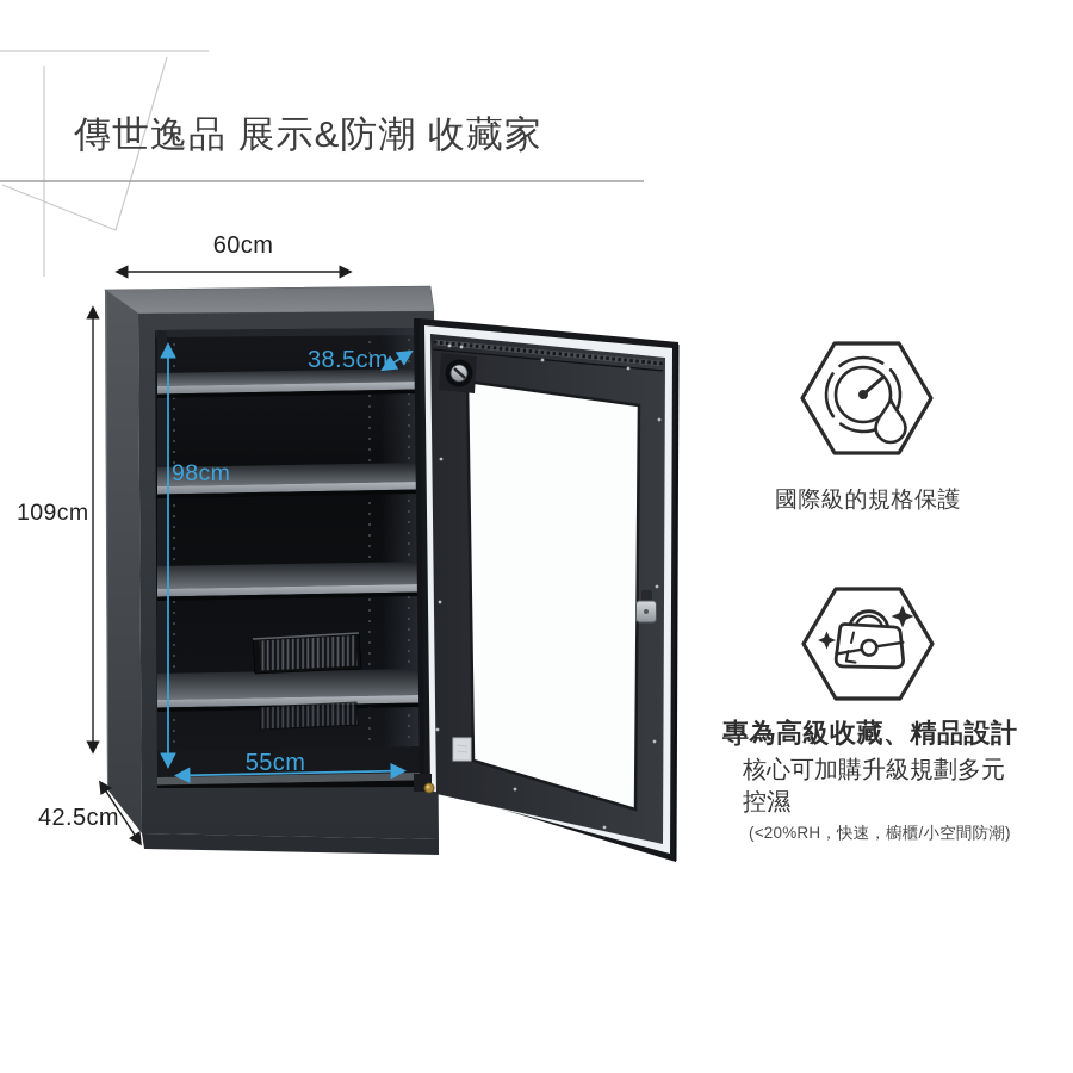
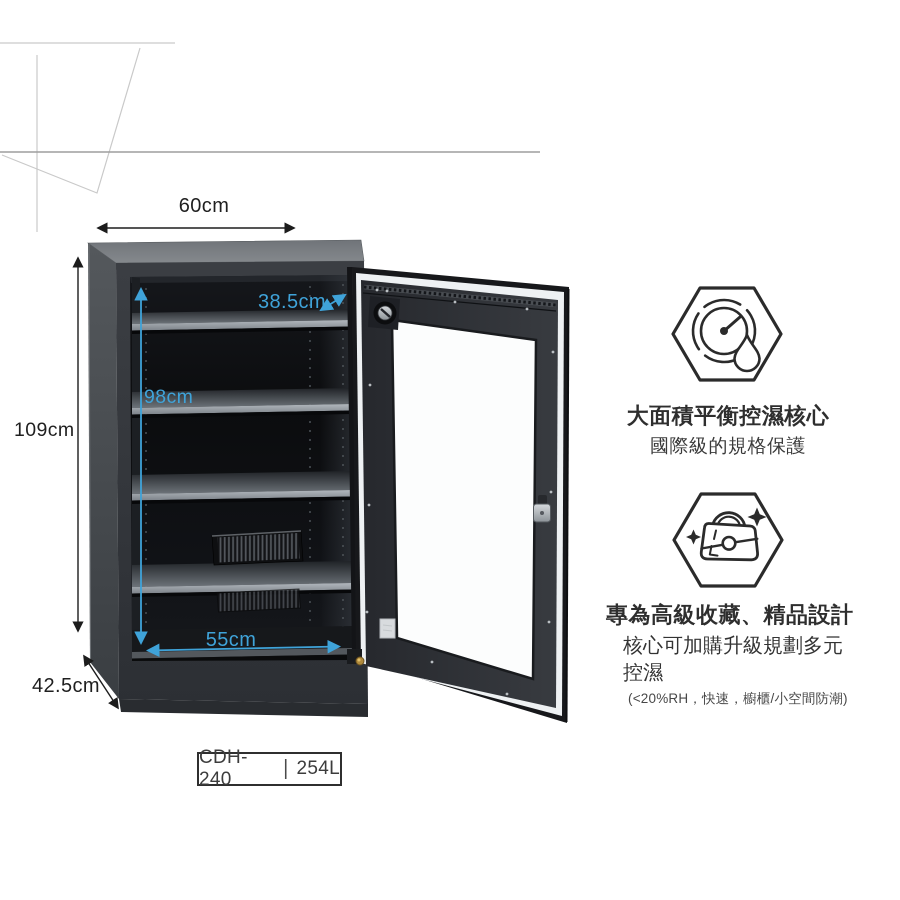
- 傳世逸品 展示&防潮 收藏家
  60cm
  109cm
  42.5cm
  38.5cm
  98cm
  55cm
+ CDH-240
+ |
+ 254L
+ 大面積平衡控濕核心
  國際級的規格保護
  專為高級收藏、精品設計
  核心可加購升級規劃多元
  控濕
  (<20%RH，快速，櫥櫃/小空間防潮)
